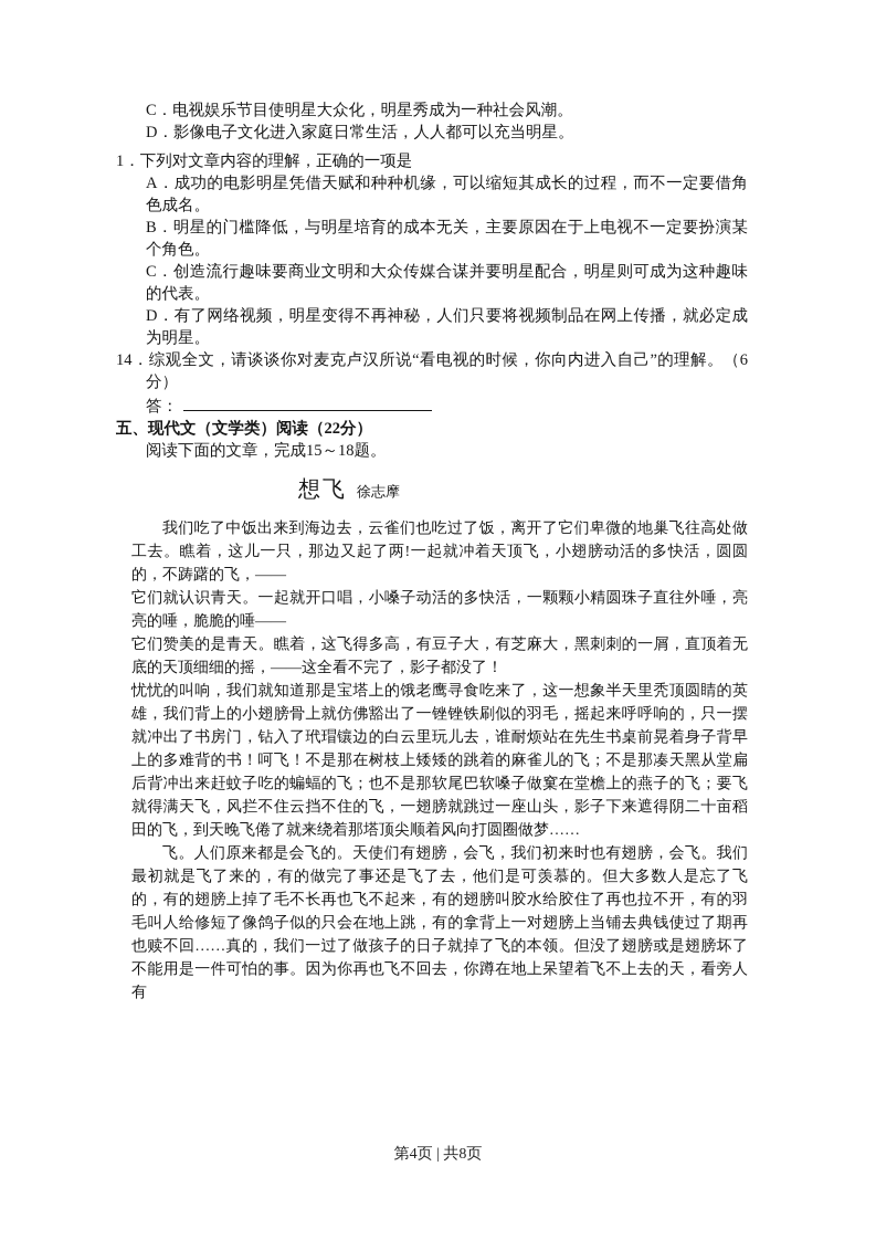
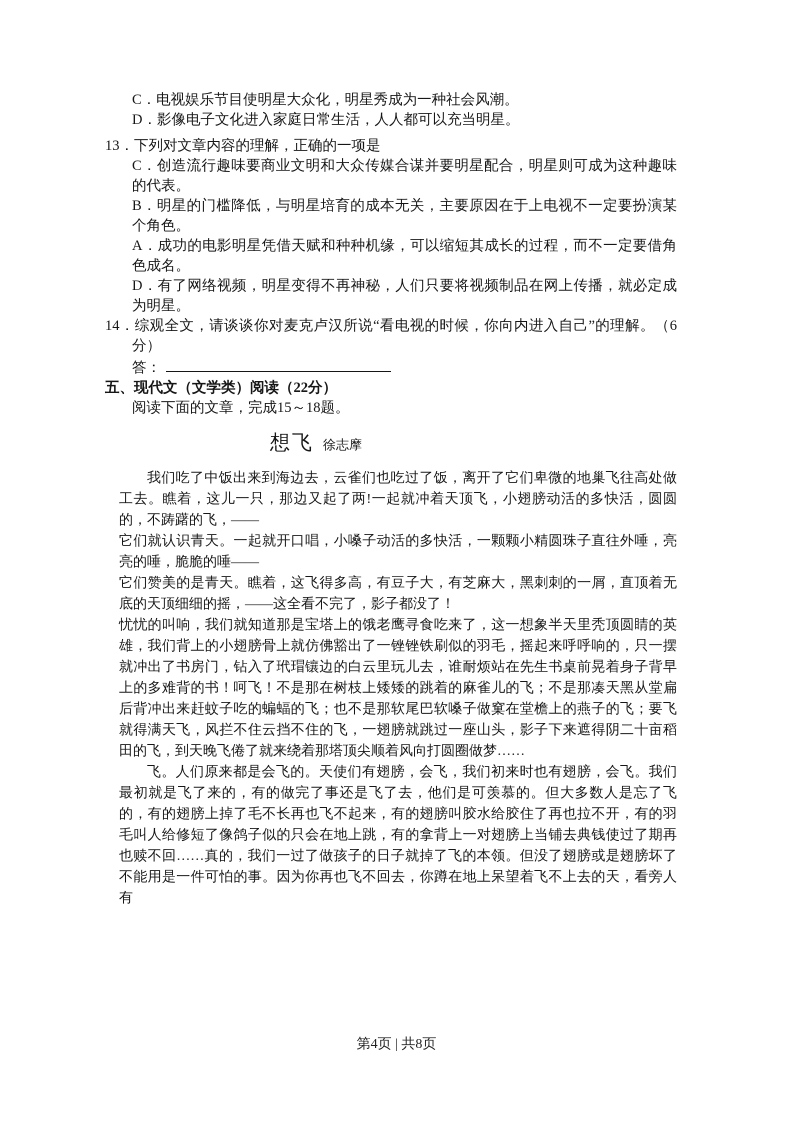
  C．电视娱乐节目使明星大众化，明星秀成为一种社会风潮。
  D．影像电子文化进入家庭日常生活，人人都可以充当明星。
- 1．下列对文章内容的理解，正确的一项是
+ 13．下列对文章内容的理解，正确的一项是
- A．成功的电影明星凭借天赋和种种机缘，可以缩短其成长的过程，而不一定要借角色成名。
+ C．创造流行趣味要商业文明和大众传媒合谋并要明星配合，明星则可成为这种趣味的代表。
  B．明星的门槛降低，与明星培育的成本无关，主要原因在于上电视不一定要扮演某个角色。
- C．创造流行趣味要商业文明和大众传媒合谋并要明星配合，明星则可成为这种趣味的代表。
+ A．成功的电影明星凭借天赋和种种机缘，可以缩短其成长的过程，而不一定要借角色成名。
  D．有了网络视频，明星变得不再神秘，人们只要将视频制品在网上传播，就必定成为明星。
  14．综观全文，请谈谈你对麦克卢汉所说“看电视的时候，你向内进入自己”的理解。（6分）
  答：
  五、现代文（文学类）阅读（22分）
  阅读下面的文章，完成15～18题。
  想飞 徐志摩
  我们吃了中饭出来到海边去，云雀们也吃过了饭，离开了它们卑微的地巢飞往高处做工去。瞧着，这儿一只，那边又起了两!一起就冲着天顶飞，小翅膀动活的多快活，圆圆的，不踌躇的飞，——
  它们就认识青天。一起就开口唱，小嗓子动活的多快活，一颗颗小精圆珠子直往外唾，亮亮的唾，脆脆的唾——
  它们赞美的是青天。瞧着，这飞得多高，有豆子大，有芝麻大，黑刺刺的一屑，直顶着无底的天顶细细的摇，——这全看不完了，影子都没了！
  忧忧的叫响，我们就知道那是宝塔上的饿老鹰寻食吃来了，这一想象半天里秃顶圆睛的英雄，我们背上的小翅膀骨上就仿佛豁出了一锉锉铁刷似的羽毛，摇起来呼呼响的，只一摆就冲出了书房门，钻入了玳瑁镶边的白云里玩儿去，谁耐烦站在先生书桌前晃着身子背早上的多难背的书！呵飞！不是那在树枝上矮矮的跳着的麻雀儿的飞；不是那凑天黑从堂扁后背冲出来赶蚊子吃的蝙蝠的飞；也不是那软尾巴软嗓子做窠在堂檐上的燕子的飞；要飞就得满天飞，风拦不住云挡不住的飞，一翅膀就跳过一座山头，影子下来遮得阴二十亩稻田的飞，到天晚飞倦了就来绕着那塔顶尖顺着风向打圆圈做梦……
  飞。人们原来都是会飞的。天使们有翅膀，会飞，我们初来时也有翅膀，会飞。我们最初就是飞了来的，有的做完了事还是飞了去，他们是可羡慕的。但大多数人是忘了飞的，有的翅膀上掉了毛不长再也飞不起来，有的翅膀叫胶水给胶住了再也拉不开，有的羽毛叫人给修短了像鸽子似的只会在地上跳，有的拿背上一对翅膀上当铺去典钱使过了期再也赎不回……真的，我们一过了做孩子的日子就掉了飞的本领。但没了翅膀或是翅膀坏了不能用是一件可怕的事。因为你再也飞不回去，你蹲在地上呆望着飞不上去的天，看旁人有
  第4页 | 共8页
